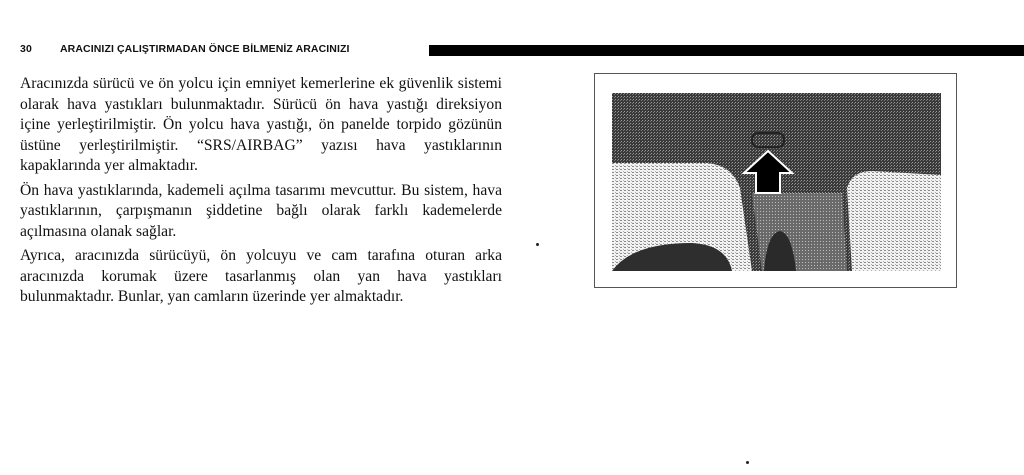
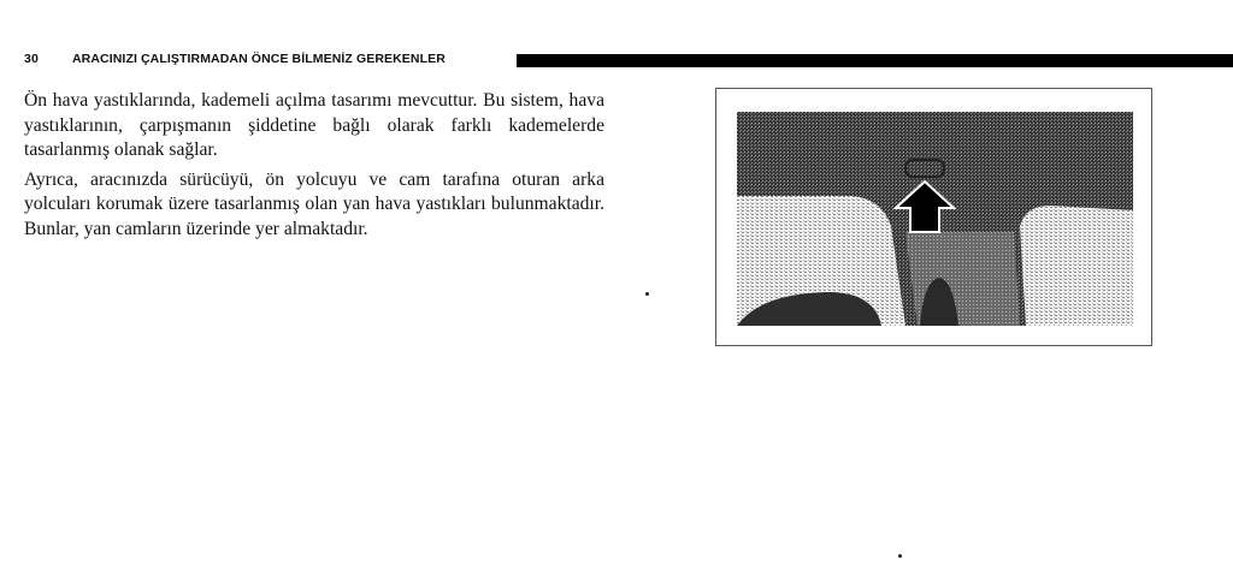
  30
- ARACINIZI ÇALIŞTIRMADAN ÖNCE BİLMENİZ ARACINIZI
+ ARACINIZI ÇALIŞTIRMADAN ÖNCE BİLMENİZ GEREKENLER
- Aracınızda sürücü ve ön yolcu için emniyet kemerlerine ek güvenlik sistemi olarak hava yastıkları bulunmaktadır. Sürücü ön hava yastığı direksiyon içine yerleştirilmiştir. Ön yolcu hava yastığı, ön panelde torpido gözünün üstüne yerleştirilmiştir. “SRS/AIRBAG” yazısı hava yastıklarının kapaklarında yer almaktadır.
- Ön hava yastıklarında, kademeli açılma tasarımı mevcuttur. Bu sistem, hava yastıklarının, çarpışmanın şiddetine bağlı olarak farklı kademelerde açılmasına olanak sağlar.
+ Ön hava yastıklarında, kademeli açılma tasarımı mevcuttur. Bu sistem, hava yastıklarının, çarpışmanın şiddetine bağlı olarak farklı kademelerde tasarlanmış olanak sağlar.
- Ayrıca, aracınızda sürücüyü, ön yolcuyu ve cam tarafına oturan arka aracınızda korumak üzere tasarlanmış olan yan hava yastıkları bulunmaktadır. Bunlar, yan camların üzerinde yer almaktadır.
+ Ayrıca, aracınızda sürücüyü, ön yolcuyu ve cam tarafına oturan arka yolcuları korumak üzere tasarlanmış olan yan hava yastıkları bulunmaktadır. Bunlar, yan camların üzerinde yer almaktadır.
